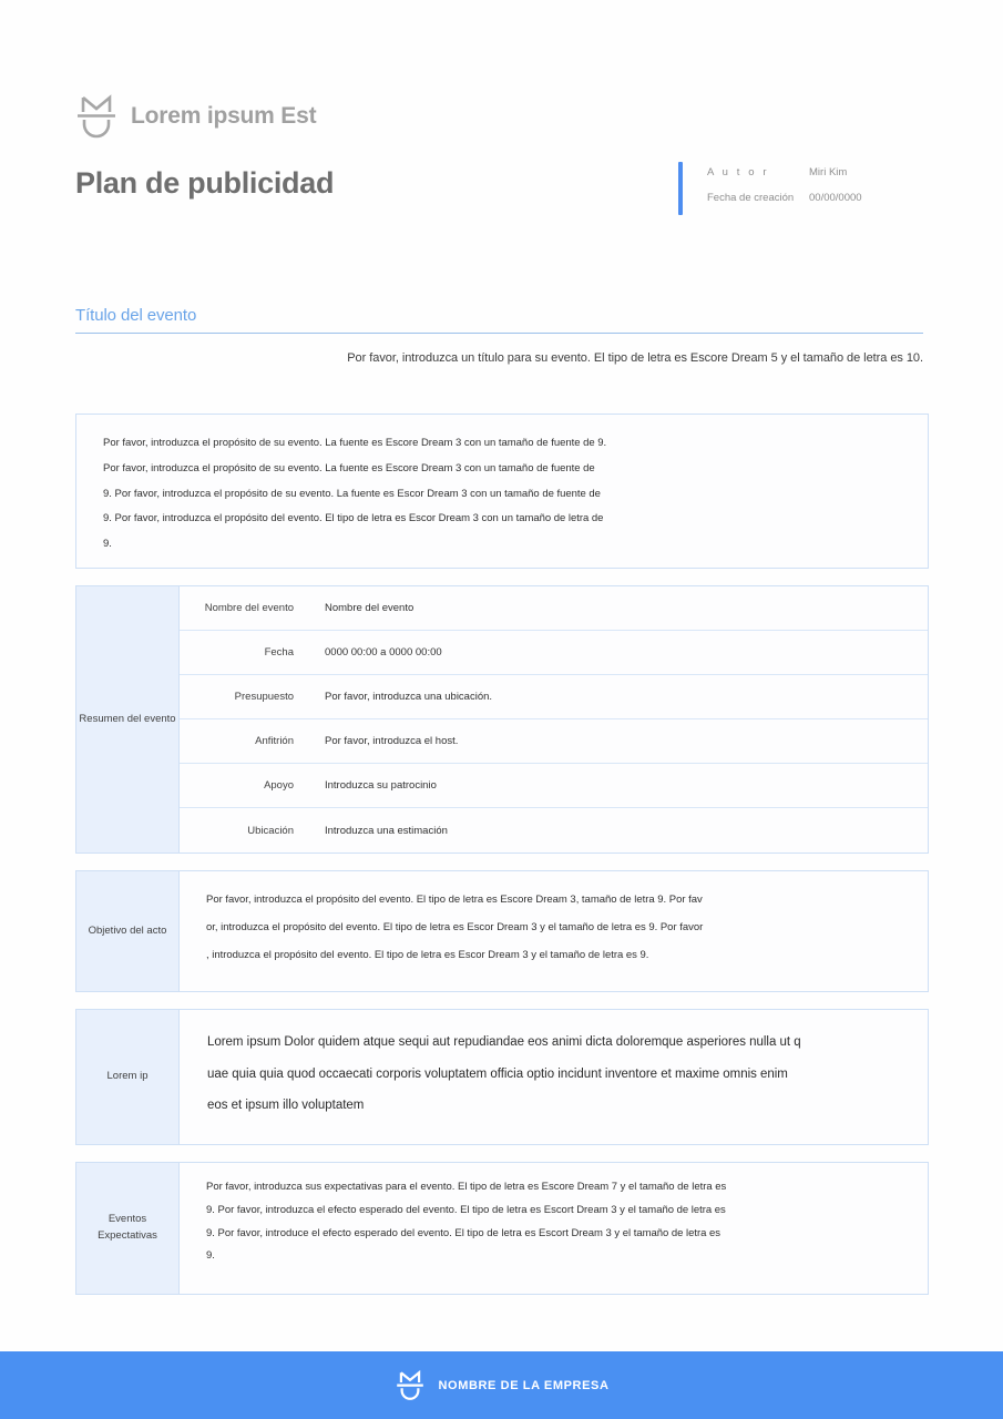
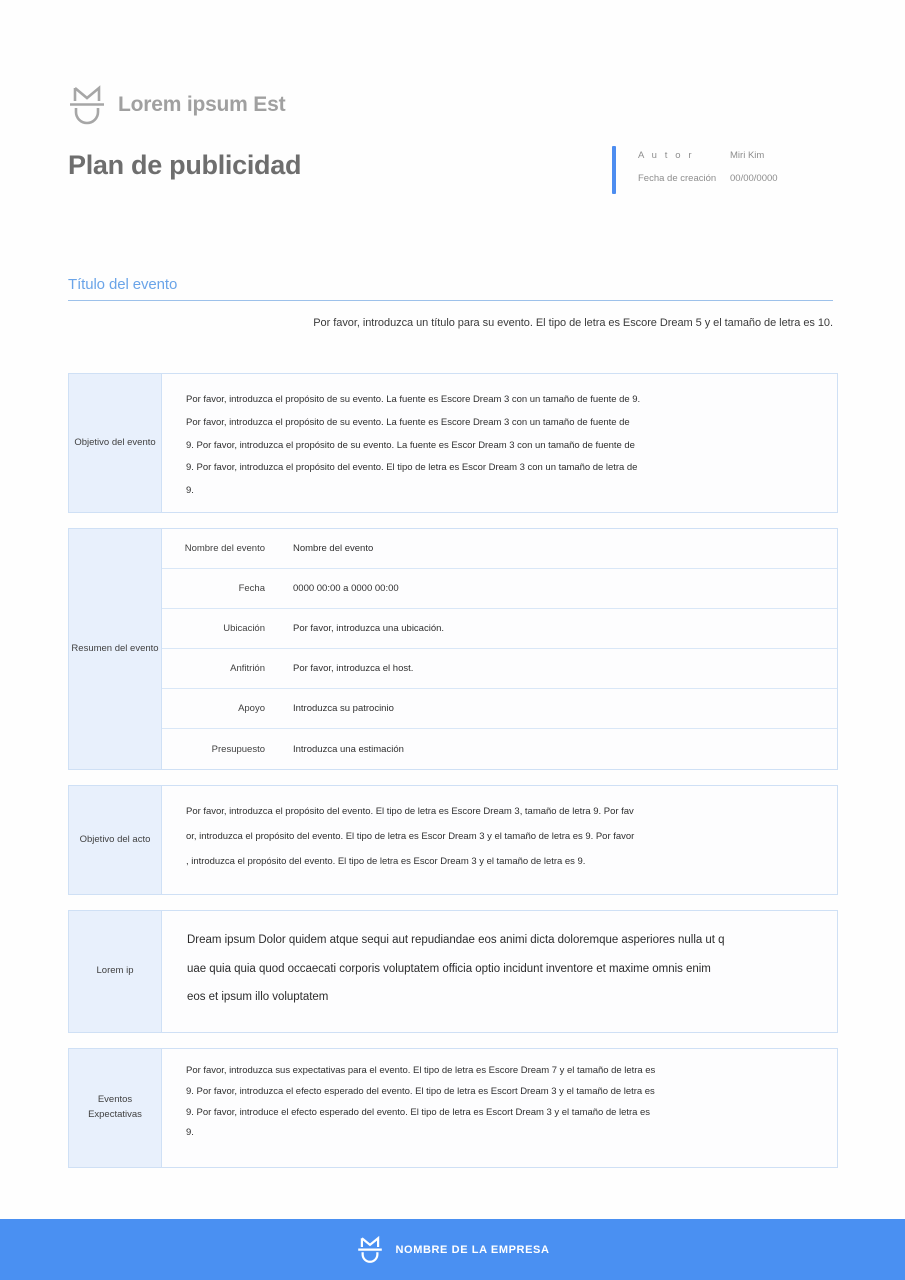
  Lorem ipsum Est
  Plan de publicidad
  A u t o r
  Miri Kim
  Fecha de creación
  00/00/0000
  Título del evento
  Por favor, introduzca un título para su evento. El tipo de letra es Escore Dream 5 y el tamaño de letra es 10.
+ Objetivo del evento
  Por favor, introduzca el propósito de su evento. La fuente es Escore Dream 3 con un tamaño de fuente de 9.
  Por favor, introduzca el propósito de su evento. La fuente es Escore Dream 3 con un tamaño de fuente de
  9. Por favor, introduzca el propósito de su evento. La fuente es Escor Dream 3 con un tamaño de fuente de
  9. Por favor, introduzca el propósito del evento. El tipo de letra es Escor Dream 3 con un tamaño de letra de
  9.
  Resumen del evento
  Nombre del evento
  Nombre del evento
  Fecha
  0000 00:00 a 0000 00:00
- Presupuesto
+ Ubicación
  Por favor, introduzca una ubicación.
  Anfitrión
  Por favor, introduzca el host.
  Apoyo
  Introduzca su patrocinio
- Ubicación
+ Presupuesto
  Introduzca una estimación
  Objetivo del acto
  Por favor, introduzca el propósito del evento. El tipo de letra es Escore Dream 3, tamaño de letra 9. Por fav
  or, introduzca el propósito del evento. El tipo de letra es Escor Dream 3 y el tamaño de letra es 9. Por favor
  , introduzca el propósito del evento. El tipo de letra es Escor Dream 3 y el tamaño de letra es 9.
  Lorem ip
- Lorem ipsum Dolor quidem atque sequi aut repudiandae eos animi dicta doloremque asperiores nulla ut q
+ Dream ipsum Dolor quidem atque sequi aut repudiandae eos animi dicta doloremque asperiores nulla ut q
  uae quia quia quod occaecati corporis voluptatem officia optio incidunt inventore et maxime omnis enim
  eos et ipsum illo voluptatem
  Eventos Expectativas
  Por favor, introduzca sus expectativas para el evento. El tipo de letra es Escore Dream 7 y el tamaño de letra es
  9. Por favor, introduzca el efecto esperado del evento. El tipo de letra es Escort Dream 3 y el tamaño de letra es
  9. Por favor, introduce el efecto esperado del evento. El tipo de letra es Escort Dream 3 y el tamaño de letra es
  9.
  NOMBRE DE LA EMPRESA
